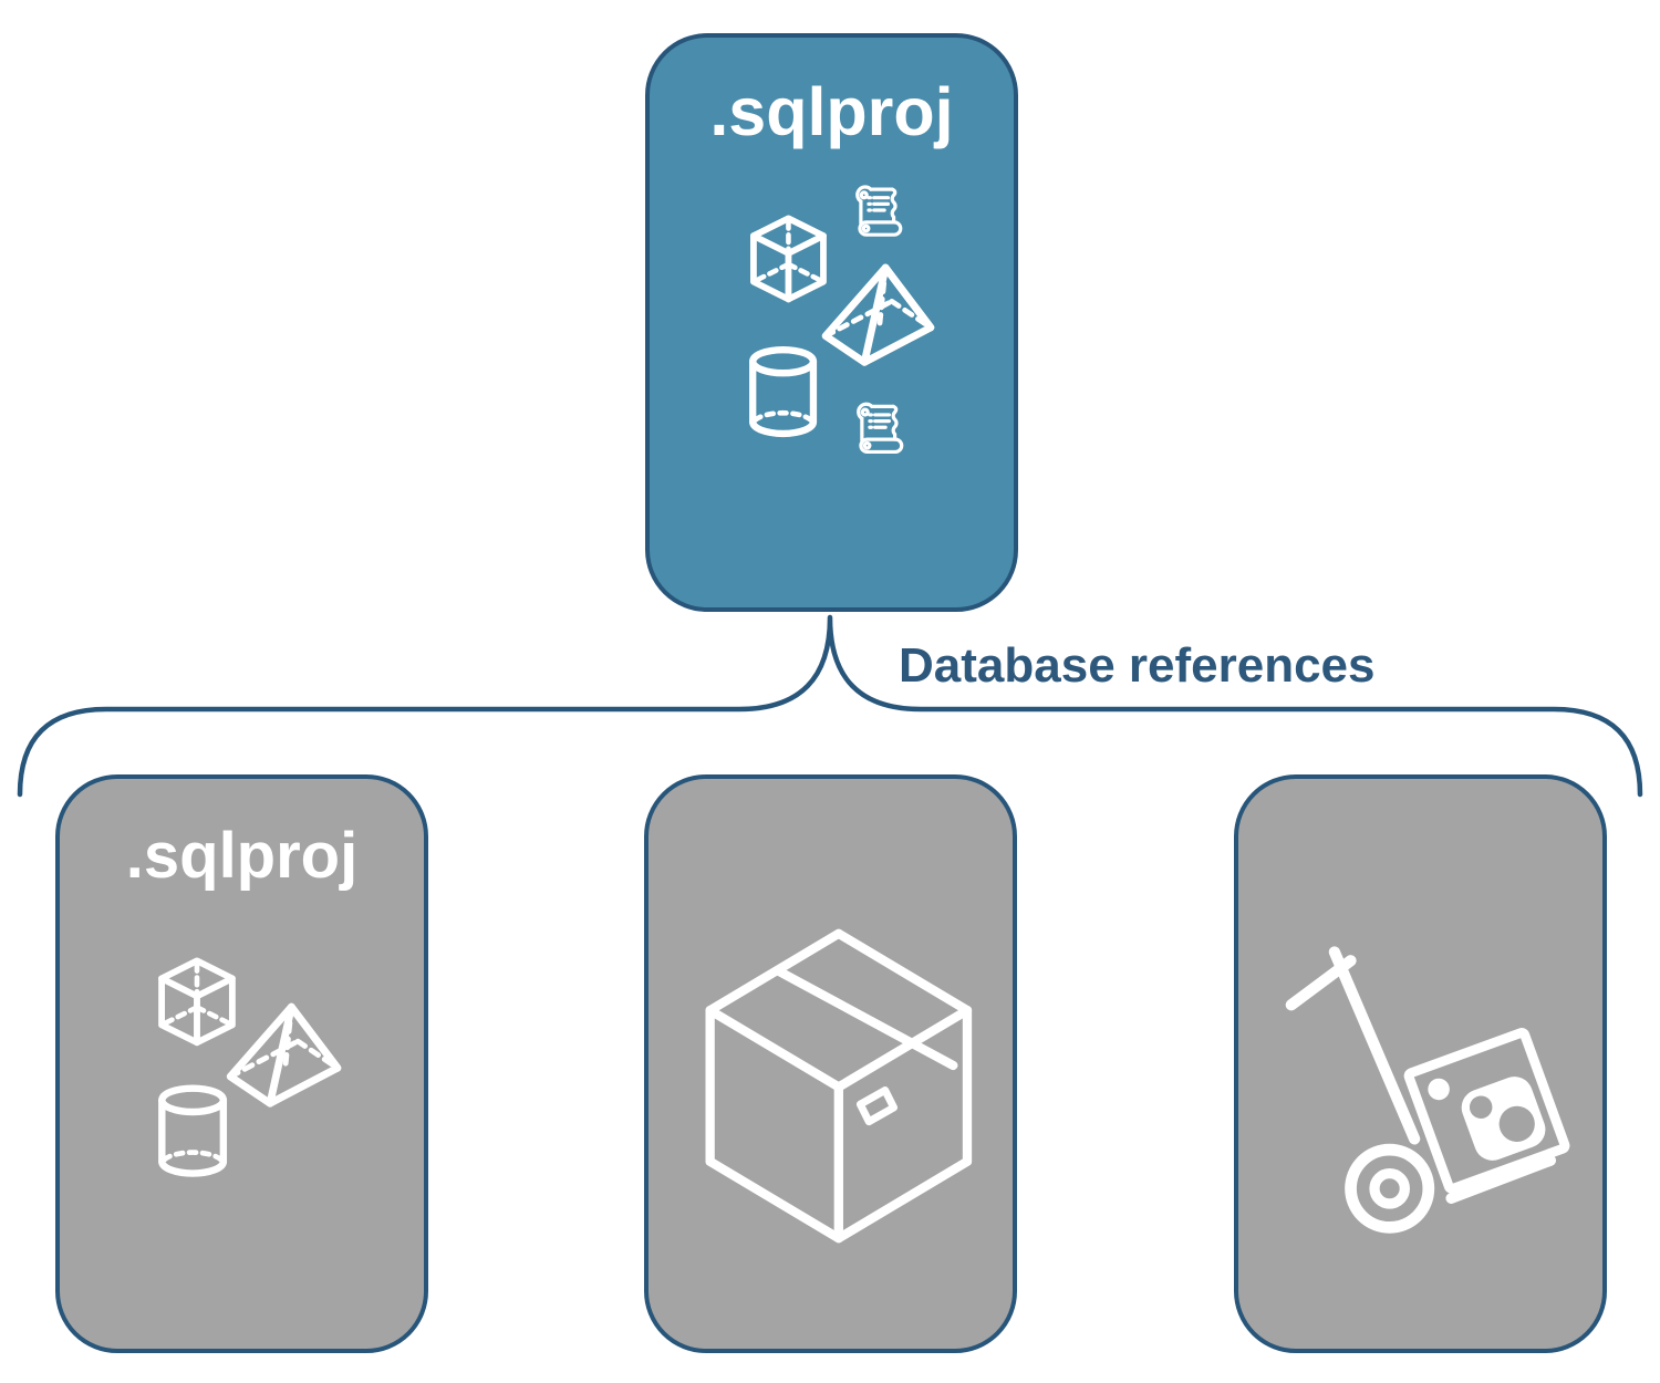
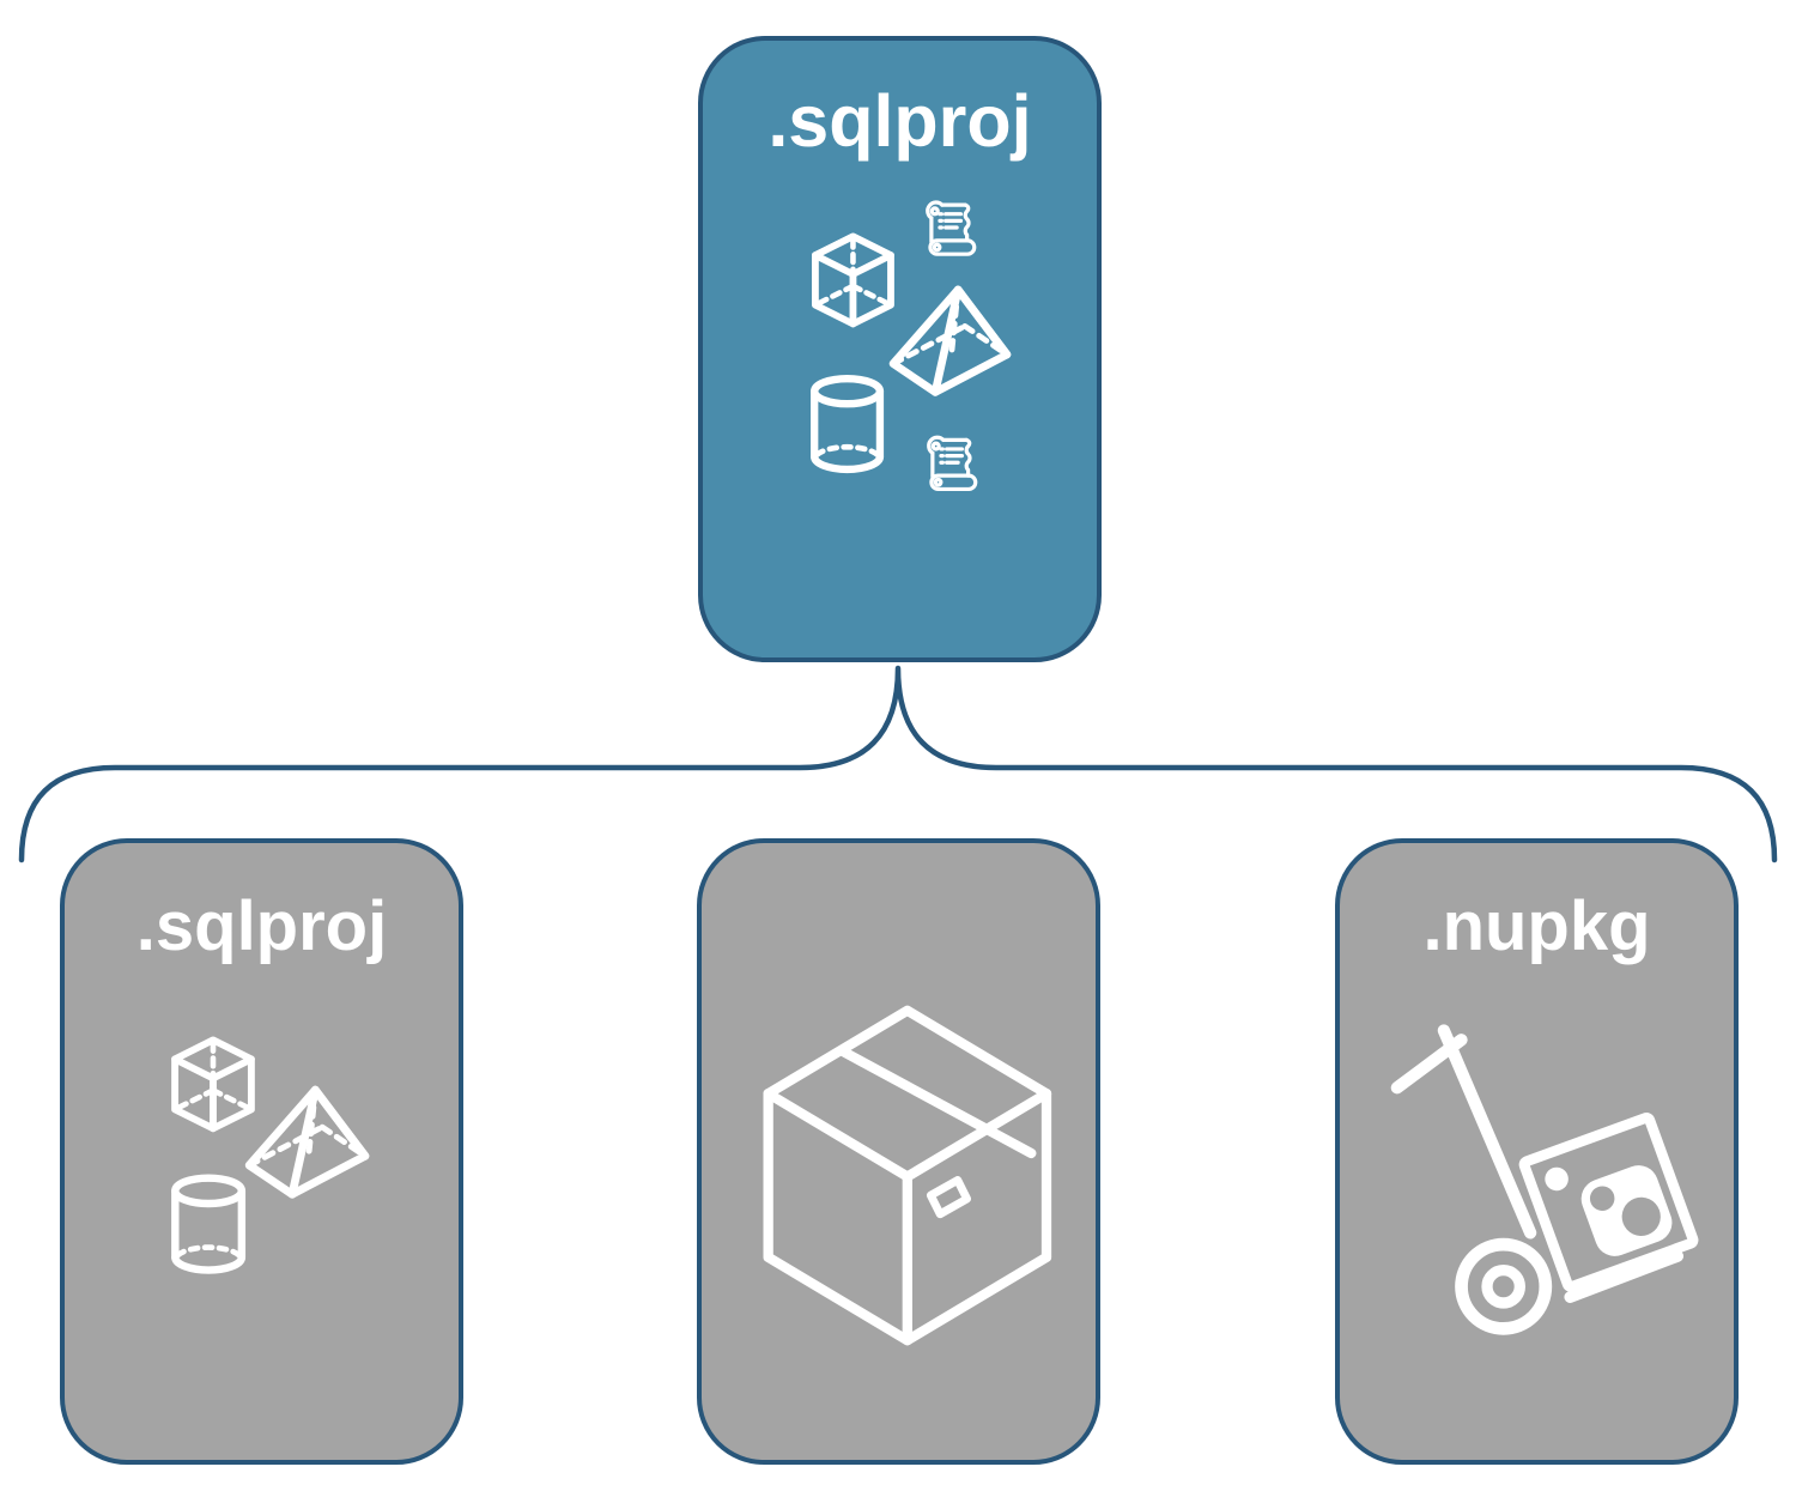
  .sqlproj
- Database references
  .sqlproj
+ .nupkg
